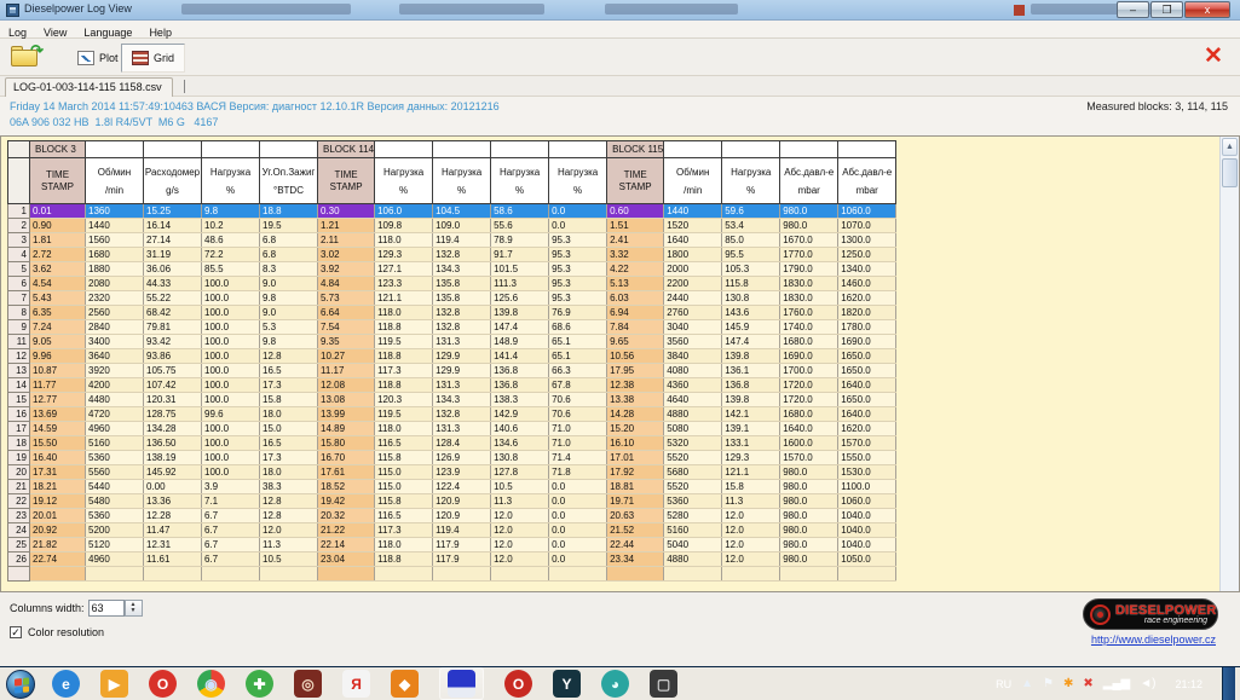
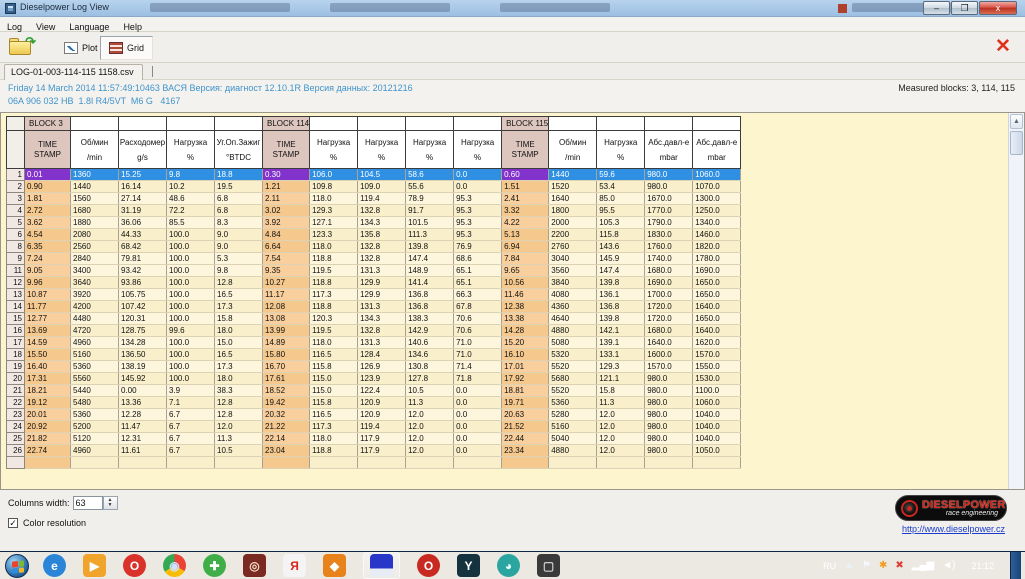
  Dieselpower Log View
  –
  ❐
  x
  Log View Language Help
  ↷
  Plot
  Grid
  ✕
  LOG-01-003-114-115 1158.csv
  Friday 14 March 2014 11:57:49:10463 ВАСЯ Версия: диагност 12.10.1R Версия данных: 20121216
  06A 906 032 HB 1.8l R4/5VT M6 G 4167
  Measured blocks: 3, 114, 115
  	BLOCK 3					BLOCK 114					BLOCK 115
  	TIMESTAMP	Об/мин/min	Расходомерg/s	Нагрузка%	Уг.Оп.Зажиг°BTDC	TIMESTAMP	Нагрузка%	Нагрузка%	Нагрузка%	Нагрузка%	TIMESTAMP	Об/мин/min	Нагрузка%	Абс.давл-еmbar	Абс.давл-еmbar
  1	0.01	1360	15.25	9.8	18.8	0.30	106.0	104.5	58.6	0.0	0.60	1440	59.6	980.0	1060.0
  2	0.90	1440	16.14	10.2	19.5	1.21	109.8	109.0	55.6	0.0	1.51	1520	53.4	980.0	1070.0
  3	1.81	1560	27.14	48.6	6.8	2.11	118.0	119.4	78.9	95.3	2.41	1640	85.0	1670.0	1300.0
  4	2.72	1680	31.19	72.2	6.8	3.02	129.3	132.8	91.7	95.3	3.32	1800	95.5	1770.0	1250.0
  5	3.62	1880	36.06	85.5	8.3	3.92	127.1	134.3	101.5	95.3	4.22	2000	105.3	1790.0	1340.0
  6	4.54	2080	44.33	100.0	9.0	4.84	123.3	135.8	111.3	95.3	5.13	2200	115.8	1830.0	1460.0
- 7	5.43	2320	55.22	100.0	9.8	5.73	121.1	135.8	125.6	95.3	6.03	2440	130.8	1830.0	1620.0
  8	6.35	2560	68.42	100.0	9.0	6.64	118.0	132.8	139.8	76.9	6.94	2760	143.6	1760.0	1820.0
  9	7.24	2840	79.81	100.0	5.3	7.54	118.8	132.8	147.4	68.6	7.84	3040	145.9	1740.0	1780.0
  11	9.05	3400	93.42	100.0	9.8	9.35	119.5	131.3	148.9	65.1	9.65	3560	147.4	1680.0	1690.0
  12	9.96	3640	93.86	100.0	12.8	10.27	118.8	129.9	141.4	65.1	10.56	3840	139.8	1690.0	1650.0
- 13	10.87	3920	105.75	100.0	16.5	11.17	117.3	129.9	136.8	66.3	17.95	4080	136.1	1700.0	1650.0
+ 13	10.87	3920	105.75	100.0	16.5	11.17	117.3	129.9	136.8	66.3	11.46	4080	136.1	1700.0	1650.0
  14	11.77	4200	107.42	100.0	17.3	12.08	118.8	131.3	136.8	67.8	12.38	4360	136.8	1720.0	1640.0
  15	12.77	4480	120.31	100.0	15.8	13.08	120.3	134.3	138.3	70.6	13.38	4640	139.8	1720.0	1650.0
  16	13.69	4720	128.75	99.6	18.0	13.99	119.5	132.8	142.9	70.6	14.28	4880	142.1	1680.0	1640.0
  17	14.59	4960	134.28	100.0	15.0	14.89	118.0	131.3	140.6	71.0	15.20	5080	139.1	1640.0	1620.0
  18	15.50	5160	136.50	100.0	16.5	15.80	116.5	128.4	134.6	71.0	16.10	5320	133.1	1600.0	1570.0
  19	16.40	5360	138.19	100.0	17.3	16.70	115.8	126.9	130.8	71.4	17.01	5520	129.3	1570.0	1550.0
  20	17.31	5560	145.92	100.0	18.0	17.61	115.0	123.9	127.8	71.8	17.92	5680	121.1	980.0	1530.0
  21	18.21	5440	0.00	3.9	38.3	18.52	115.0	122.4	10.5	0.0	18.81	5520	15.8	980.0	1100.0
  22	19.12	5480	13.36	7.1	12.8	19.42	115.8	120.9	11.3	0.0	19.71	5360	11.3	980.0	1060.0
  23	20.01	5360	12.28	6.7	12.8	20.32	116.5	120.9	12.0	0.0	20.63	5280	12.0	980.0	1040.0
  24	20.92	5200	11.47	6.7	12.0	21.22	117.3	119.4	12.0	0.0	21.52	5160	12.0	980.0	1040.0
  25	21.82	5120	12.31	6.7	11.3	22.14	118.0	117.9	12.0	0.0	22.44	5040	12.0	980.0	1040.0
  26	22.74	4960	11.61	6.7	10.5	23.04	118.8	117.9	12.0	0.0	23.34	4880	12.0	980.0	1050.0
  Columns width:
  63
  ✓
  Color resolution
  DIESELPOWER
  http://www.dieselpower.cz
  e
  ▶
  O
  ◉
  ✚
  ◎
  Я
  ◆
  O
  Y
  ◕
  ▢
  RU
  ⚑
  ✱
  ✖
  ▂▄▆
  ◄)
  21:12
